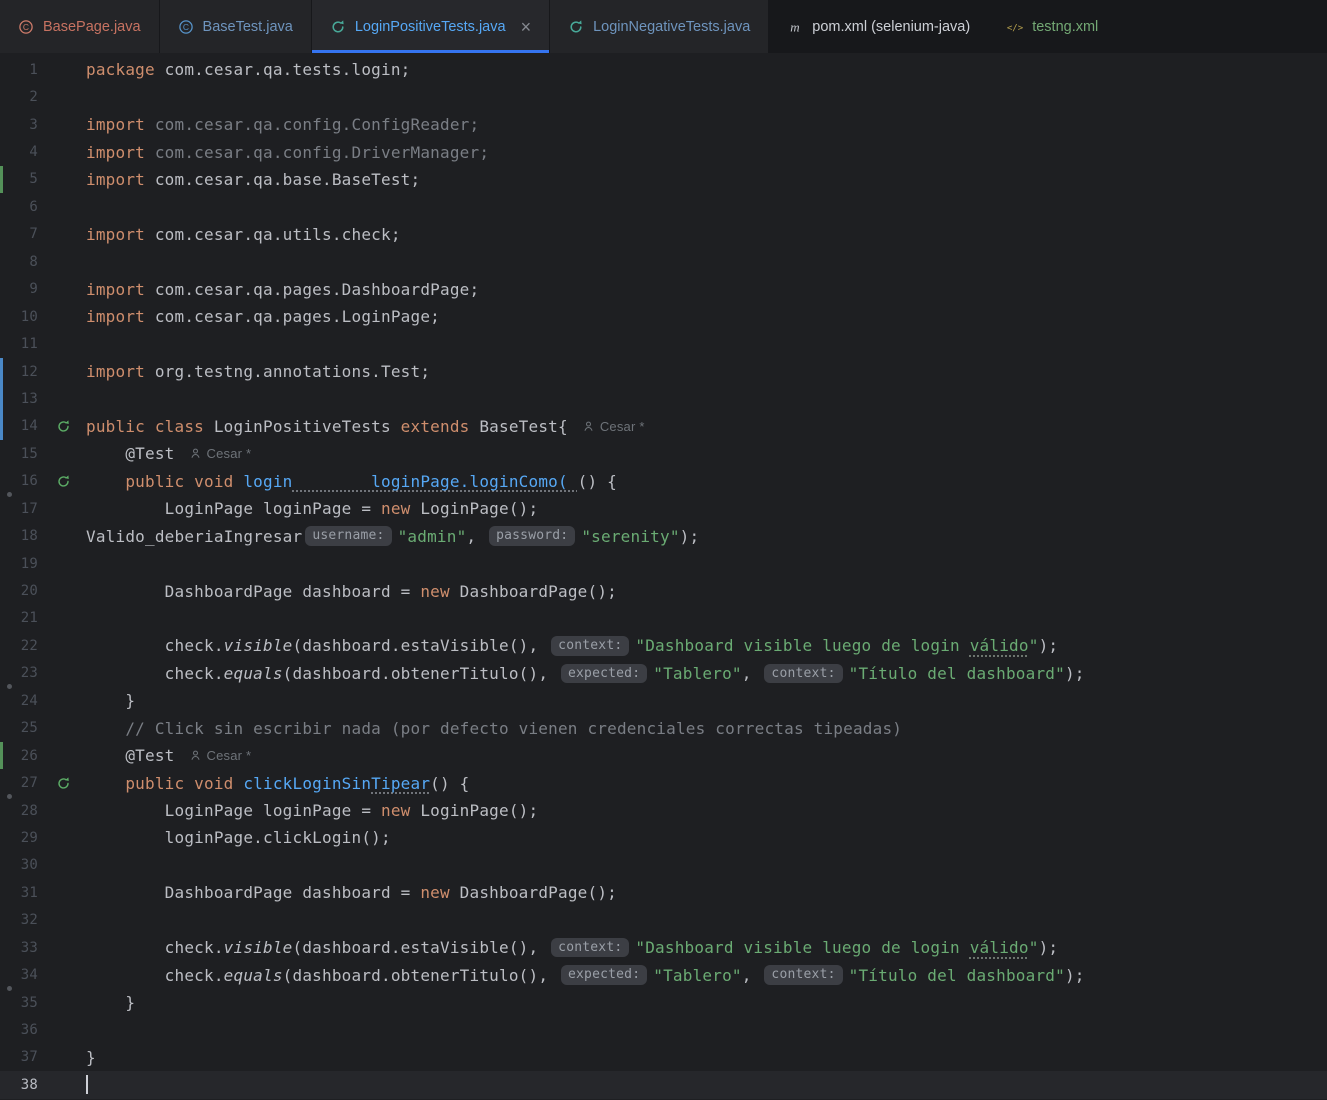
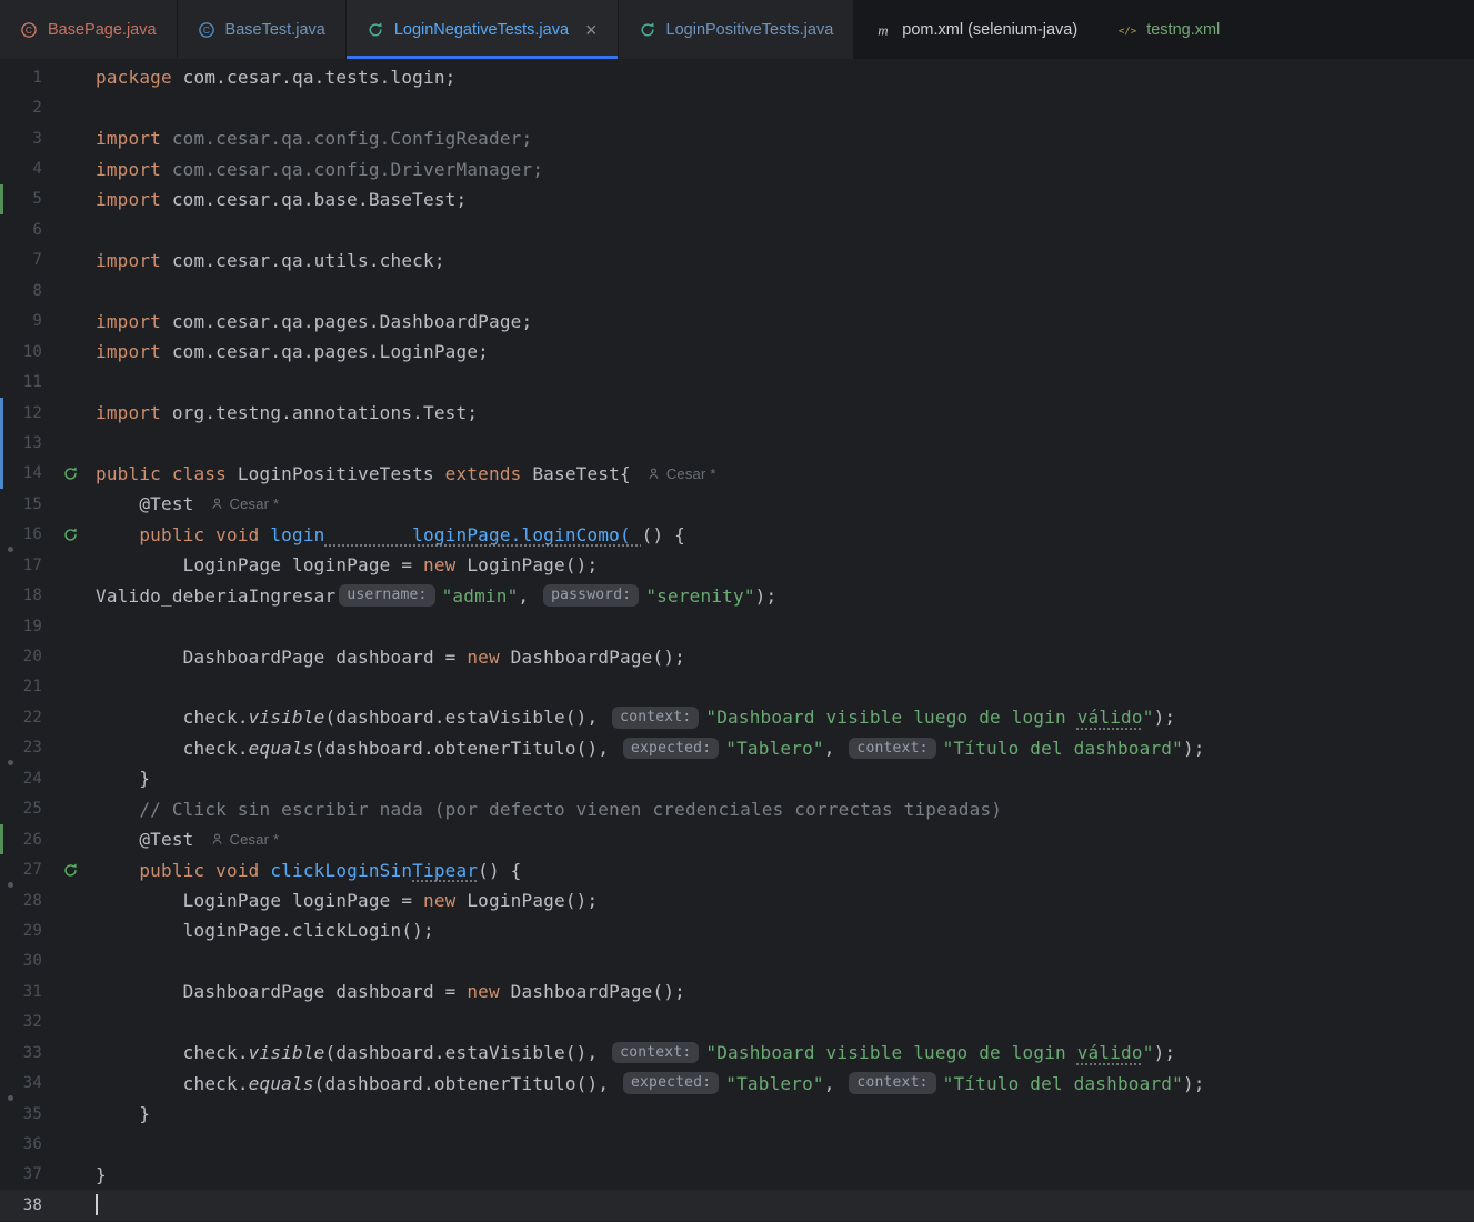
  C
  BasePage.java
  C
  BaseTest.java
- LoginPositiveTests.java
+ LoginNegativeTests.java
  ×
- LoginNegativeTests.java
+ LoginPositiveTests.java
  m
  pom.xml (selenium-java)
  </>
  testng.xml
  1
  package
  com.cesar.qa.tests.login;
  2
  3
  import
  com.cesar.qa.config.ConfigReader;
  4
  import
  com.cesar.qa.config.DriverManager;
  5
  import
  com.cesar.qa.base.BaseTest;
  6
  7
  import
  com.cesar.qa.utils.check;
  8
  9
  import
  com.cesar.qa.pages.DashboardPage;
  10
  import
  com.cesar.qa.pages.LoginPage;
  11
  12
  import
  org.testng.annotations.Test;
  13
  14
  public
  class
  LoginPositiveTests
  extends
  BaseTest{
  Cesar *
  15
  @Test
  Cesar *
  16
  public
  void
  login
  loginPage.loginComo(
  () {
  17
  LoginPage loginPage =
  new
  LoginPage();
  18
  Valido_deberiaIngresar
  username:
  "admin"
  ,
  password:
  "serenity"
  );
  19
  20
  DashboardPage dashboard =
  new
  DashboardPage();
  21
  22
  check.
  visible
  (dashboard.estaVisible(),
  context:
  "Dashboard visible luego de login
  válido
  "
  );
  23
  check.
  equals
  (dashboard.obtenerTitulo(),
  expected:
  "Tablero"
  ,
  context:
  "Título del dashboard"
  );
  24
  }
  25
  // Click sin escribir nada (por defecto vienen credenciales correctas tipeadas)
  26
  @Test
  Cesar *
  27
  public
  void
  clickLoginSin
  Tipear
  () {
  28
  LoginPage loginPage =
  new
  LoginPage();
  29
  loginPage.clickLogin();
  30
  31
  DashboardPage dashboard =
  new
  DashboardPage();
  32
  33
  check.
  visible
  (dashboard.estaVisible(),
  context:
  "Dashboard visible luego de login
  válido
  "
  );
  34
  check.
  equals
  (dashboard.obtenerTitulo(),
  expected:
  "Tablero"
  ,
  context:
  "Título del dashboard"
  );
  35
  }
  36
  37
  }
  38
